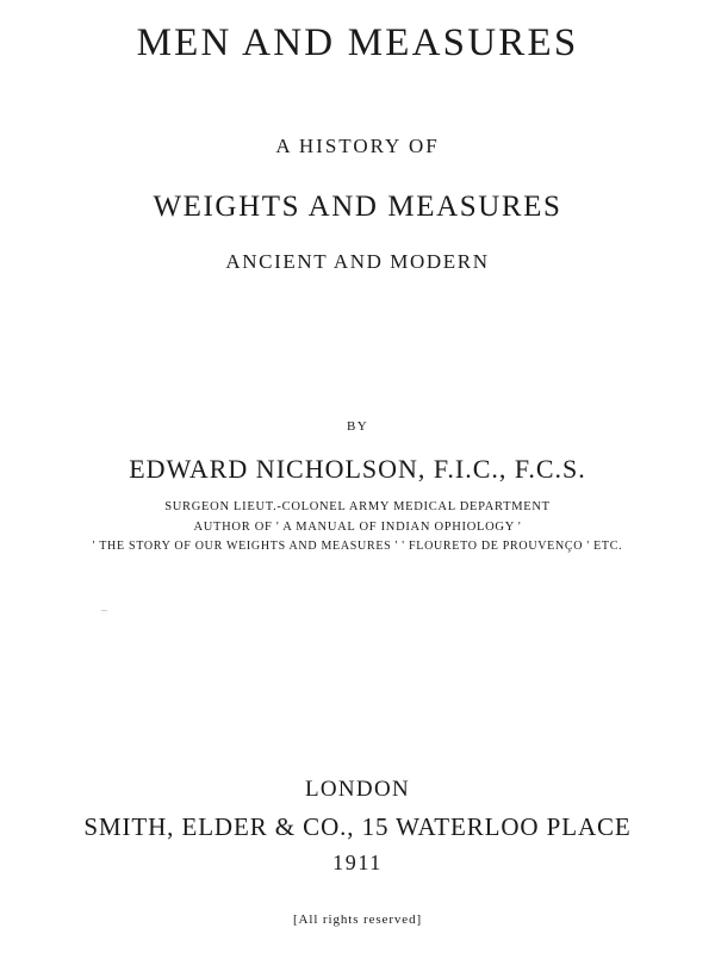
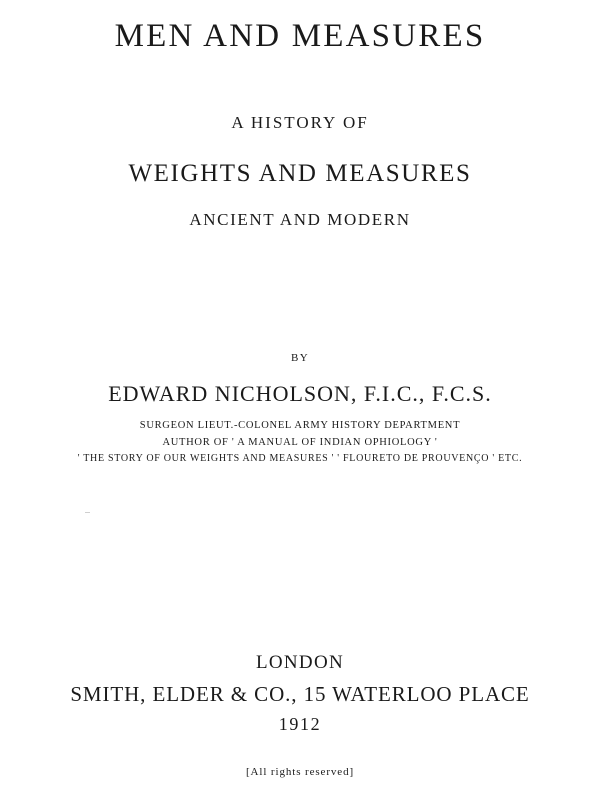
  MEN AND MEASURES
  A HISTORY OF
  WEIGHTS AND MEASURES
  ANCIENT AND MODERN
  BY
  EDWARD NICHOLSON, F.I.C., F.C.S.
- SURGEON LIEUT.-COLONEL ARMY MEDICAL DEPARTMENT
+ SURGEON LIEUT.-COLONEL ARMY HISTORY DEPARTMENT
  AUTHOR OF ' A MANUAL OF INDIAN OPHIOLOGY '
  ' THE STORY OF OUR WEIGHTS AND MEASURES ' ' FLOURETO DE PROUVENÇO ' ETC.
  LONDON
  SMITH, ELDER & CO., 15 WATERLOO PLACE
- 1911
+ 1912
  [All rights reserved]
